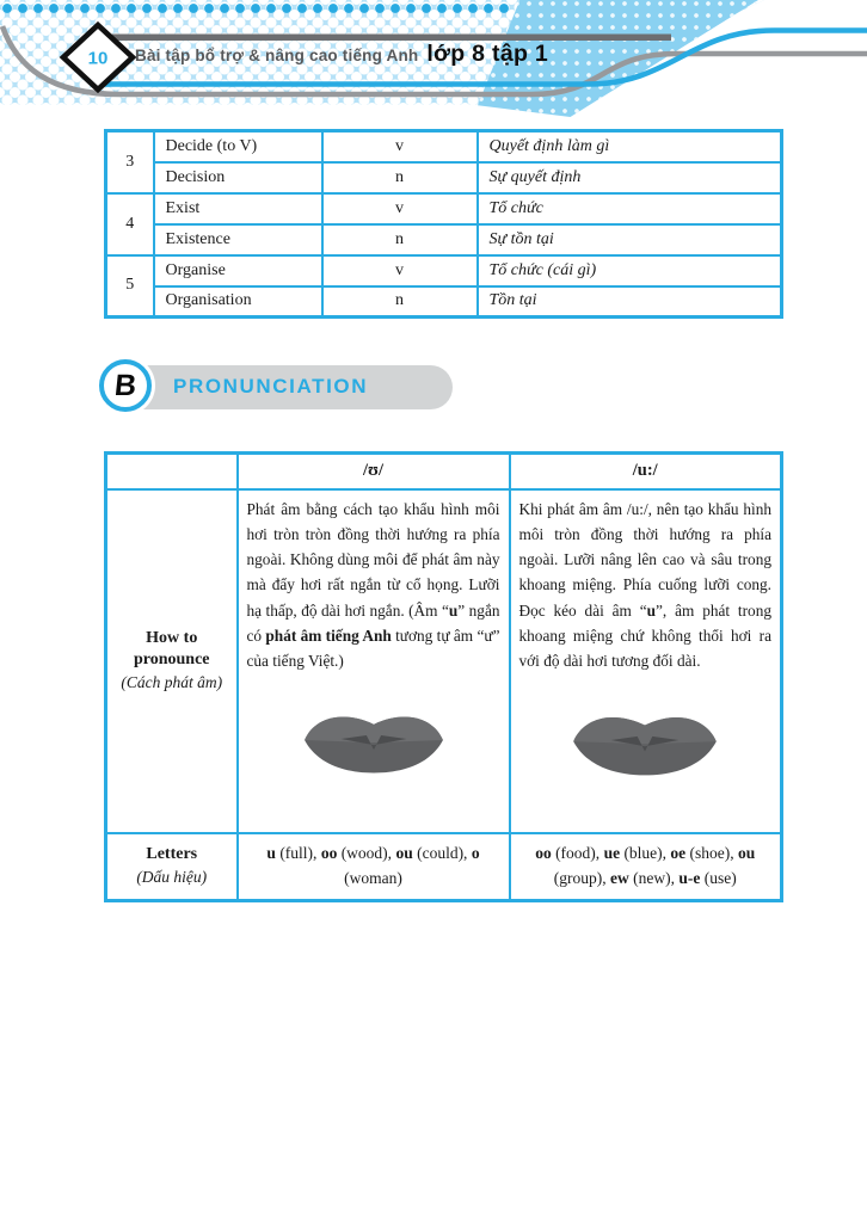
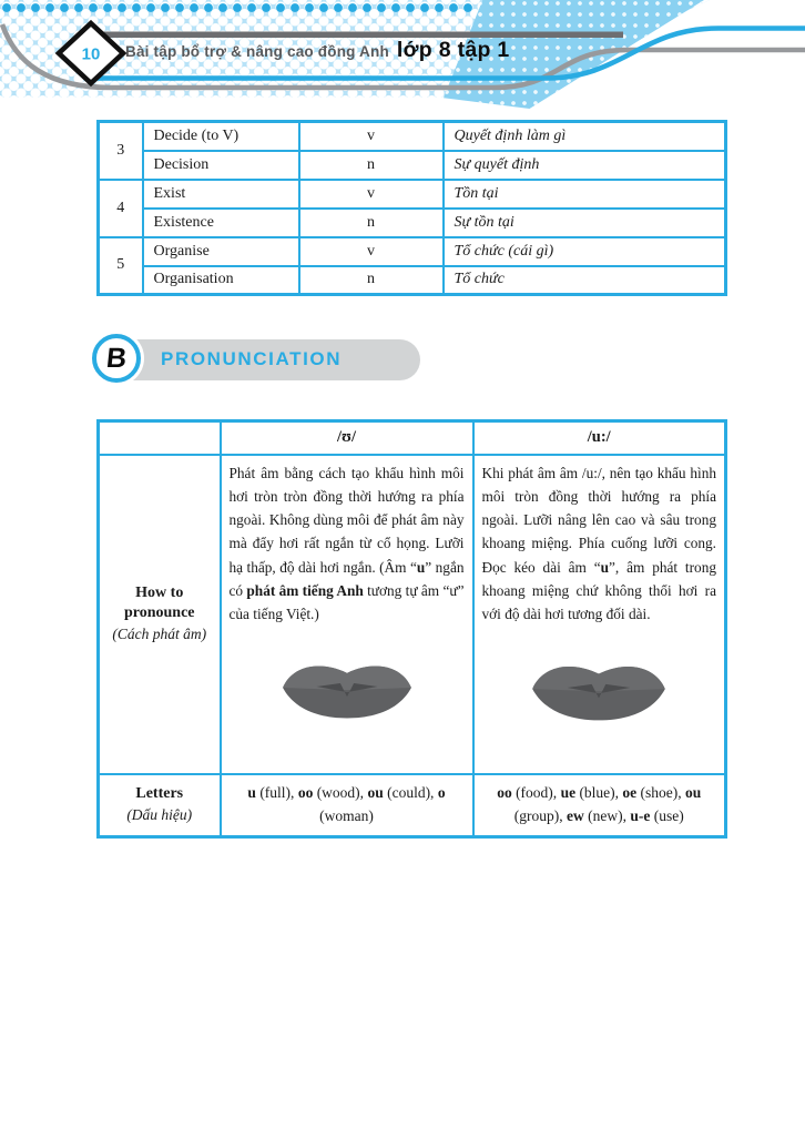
  10
- Bài tập bổ trợ & nâng cao tiếng Anh
+ Bài tập bổ trợ & nâng cao đồng Anh
  lớp 8 tập 1
  3	Decide (to V)	v	Quyết định làm gì
  Decision	n	Sự quyết định
- 4	Exist	v	Tổ chức
+ 4	Exist	v	Tồn tại
  Existence	n	Sự tồn tại
  5	Organise	v	Tổ chức (cái gì)
- Organisation	n	Tồn tại
+ Organisation	n	Tổ chức
  PRONUNCIATION
  	/ʊ/	/u:/
  How to pronounce (Cách phát âm)	Phát âm bằng cách tạo khẩu hình môi hơi tròn tròn đồng thời hướng ra phía ngoài. Không dùng môi để phát âm này mà đẩy hơi rất ngắn từ cổ họng. Lưỡi hạ thấp, độ dài hơi ngắn. (Âm “u” ngắn có phát âm tiếng Anh tương tự âm “ư” của tiếng Việt.)	Khi phát âm âm /u:/, nên tạo khẩu hình môi tròn đồng thời hướng ra phía ngoài. Lưỡi nâng lên cao và sâu trong khoang miệng. Phía cuống lưỡi cong. Đọc kéo dài âm “u”, âm phát trong khoang miệng chứ không thổi hơi ra với độ dài hơi tương đối dài.
  Letters (Dấu hiệu)	u (full), oo (wood), ou (could), o (woman)	oo (food), ue (blue), oe (shoe), ou (group), ew (new), u-e (use)
